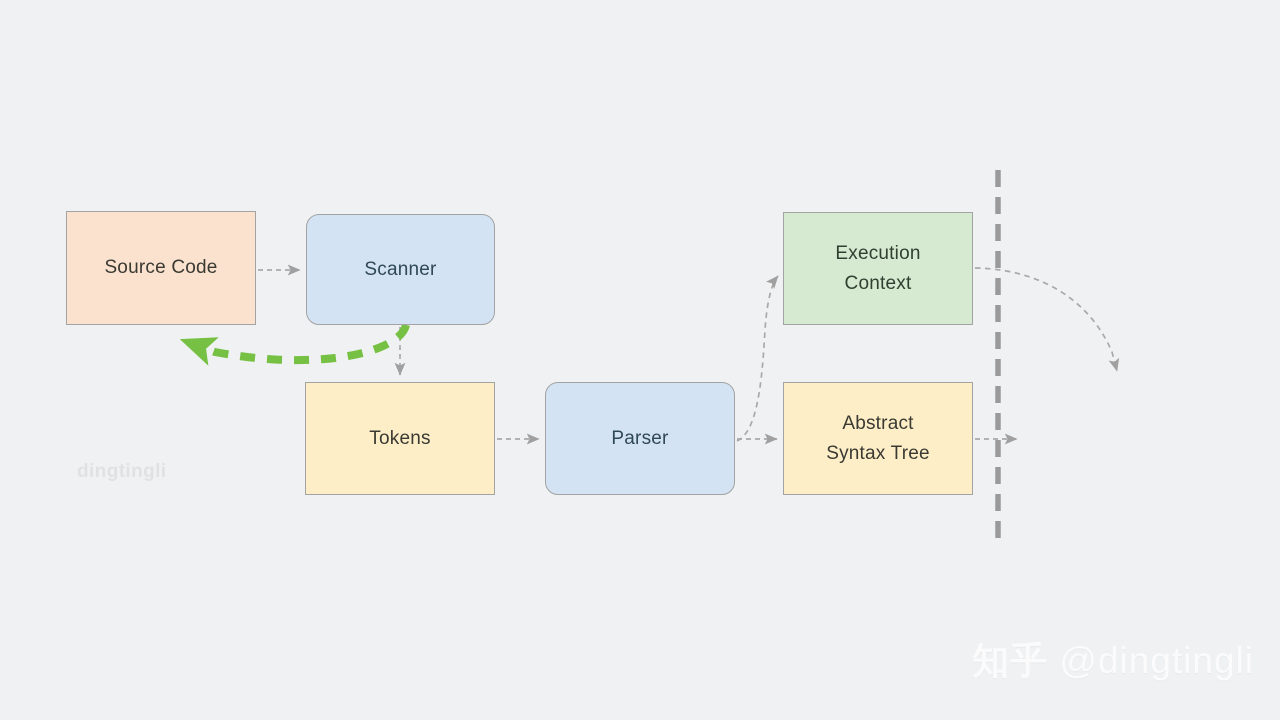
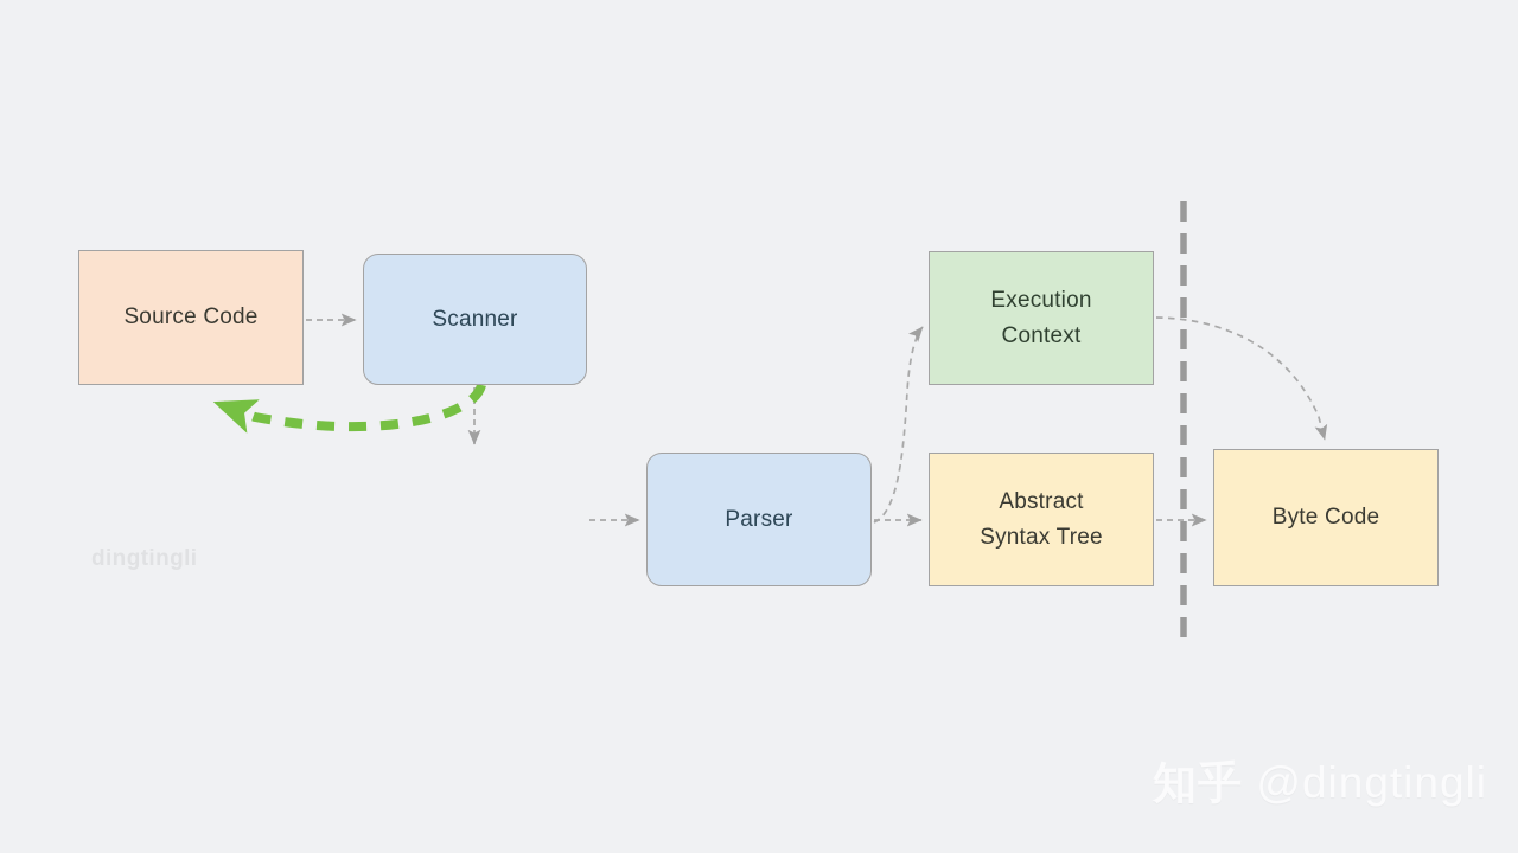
  Source Code
  Scanner
- Tokens
  Parser
  Abstract
  Syntax Tree
  Execution
  Context
+ Byte Code
